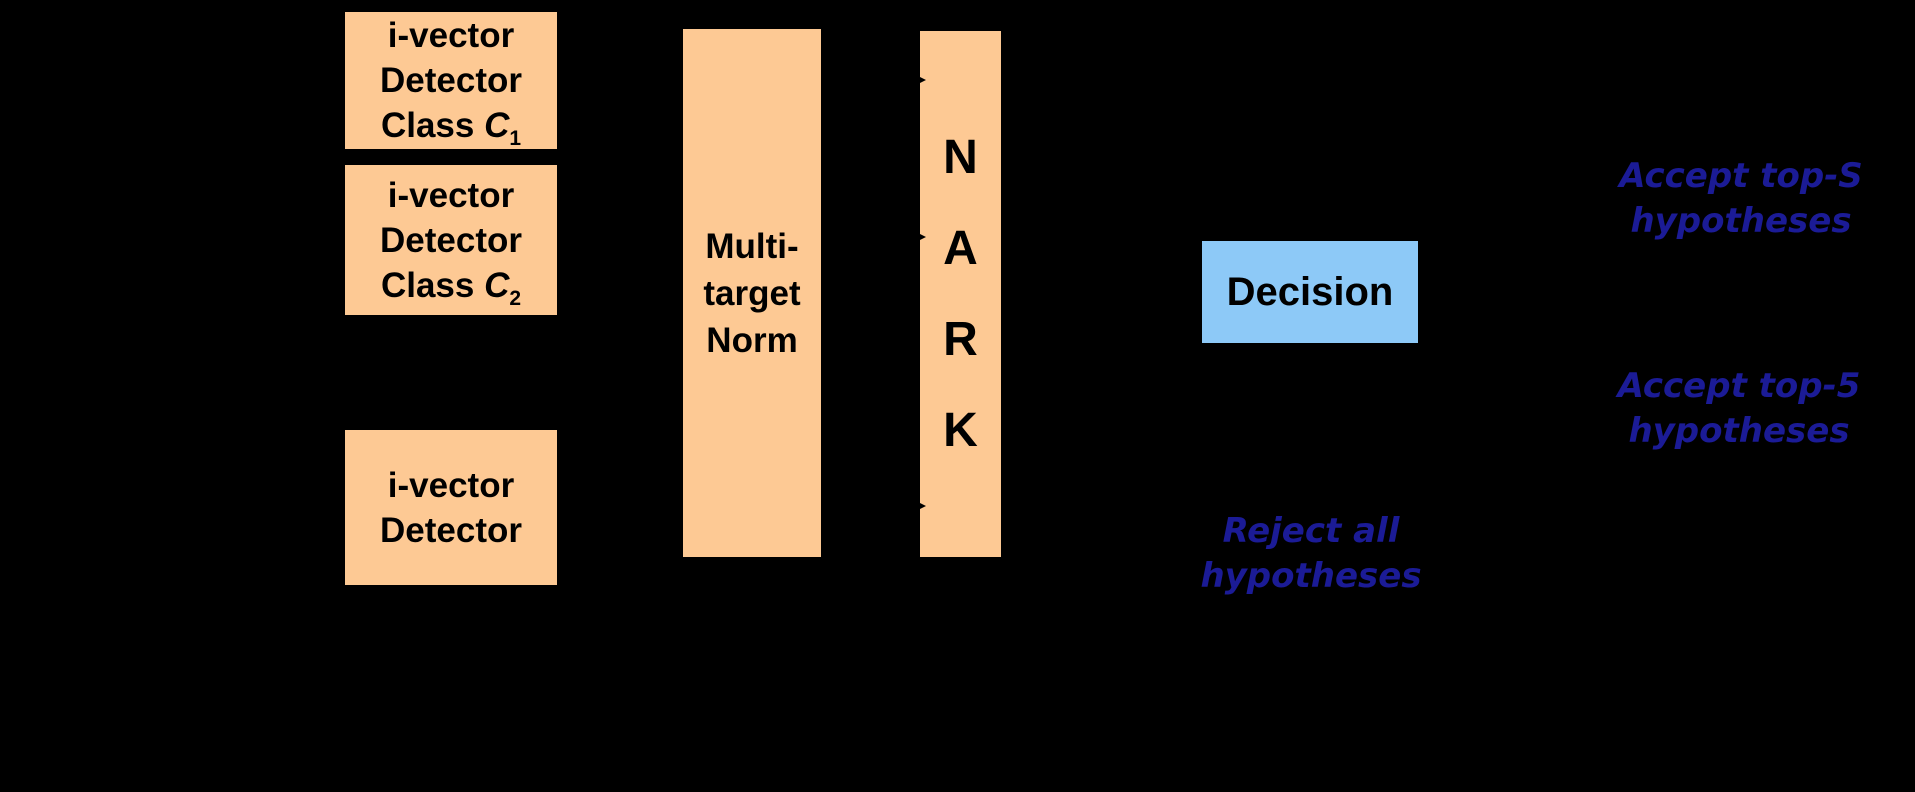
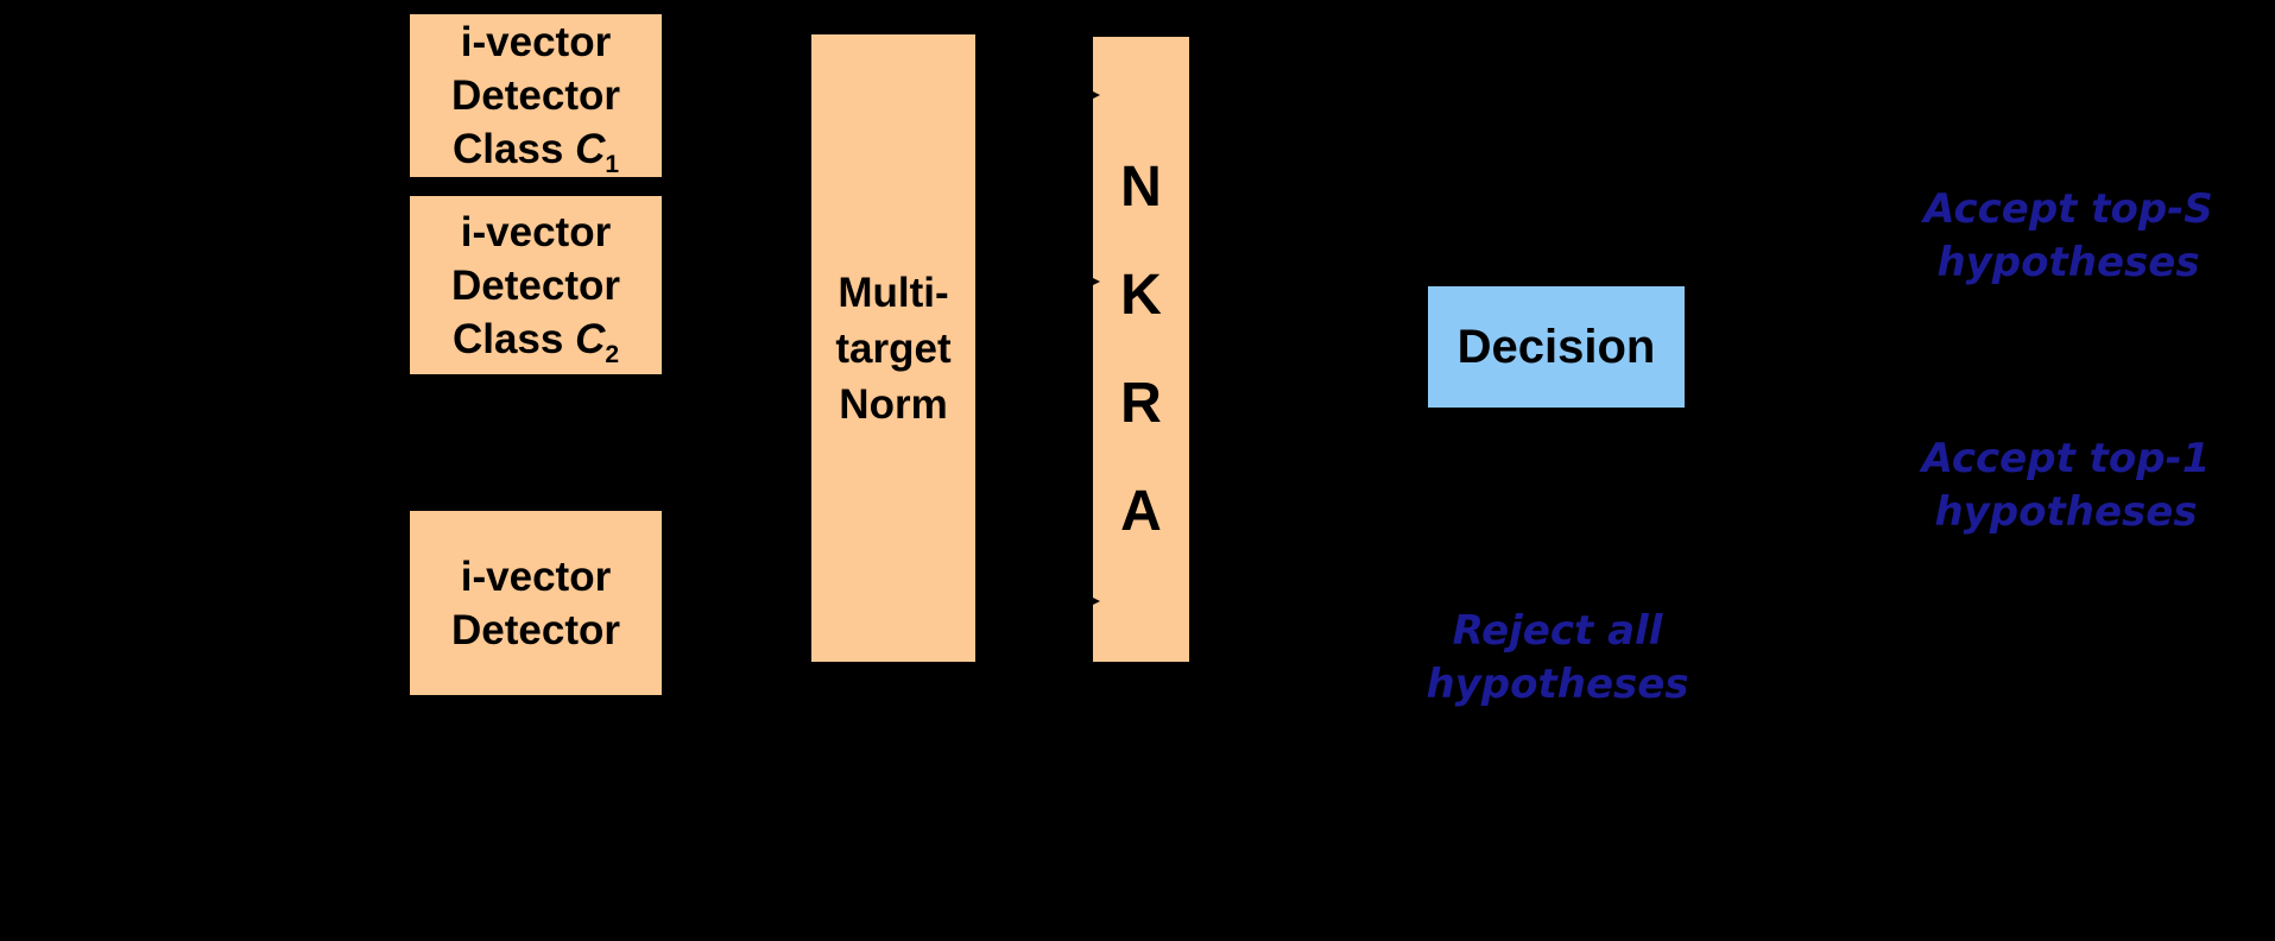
  i-vector
  Detector
  Class C1
  i-vector
  Detector
  Class C2
  i-vector
  Detector
  Multi-
  target
  Norm
  N
- A
+ K
  R
- K
+ A
  Decision
  Accept top-S
  hypotheses
- Accept top-5
+ Accept top-1
  hypotheses
  Reject all
  hypotheses
